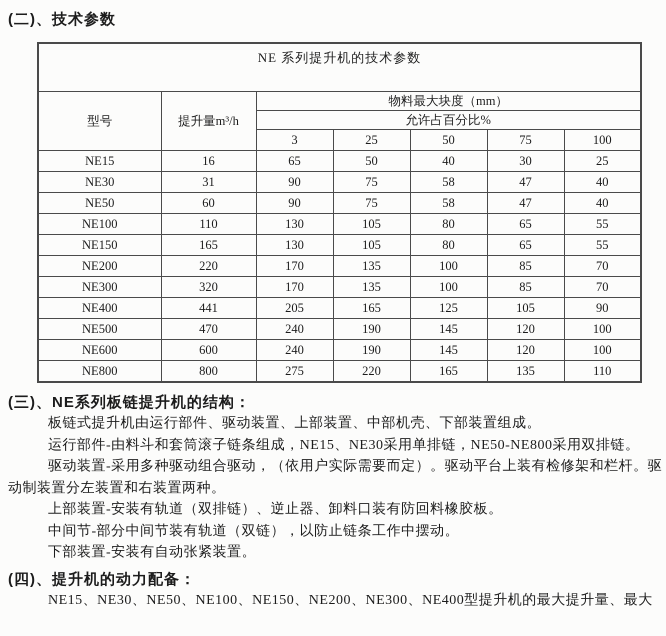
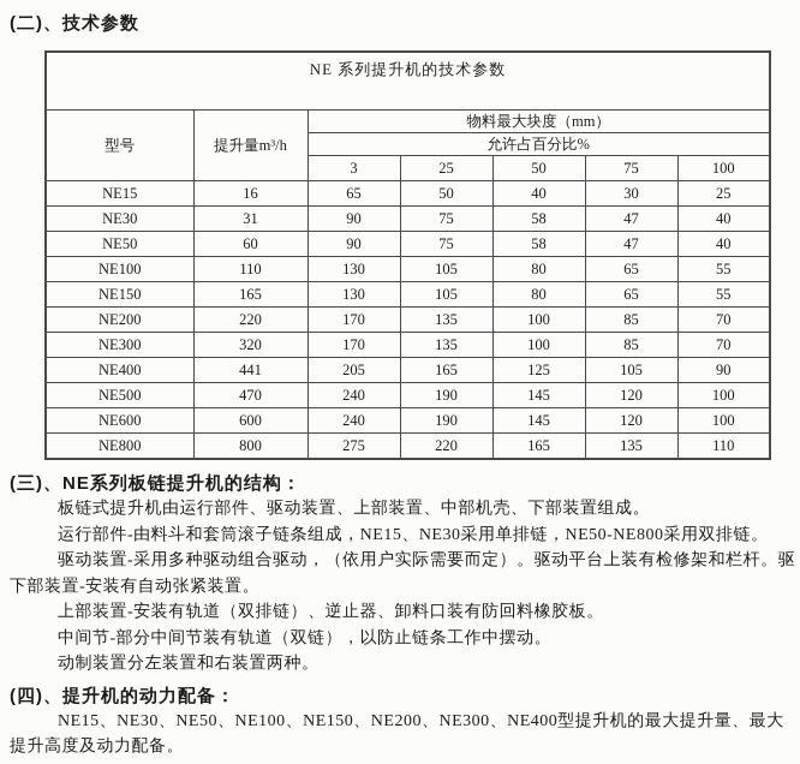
  (二)、技术参数
  NE 系列提升机的技术参数
  型号	提升量m³/h	物料最大块度（mm）
  允许占百分比%
  3	25	50	75	100
  NE15	16	65	50	40	30	25
  NE30	31	90	75	58	47	40
  NE50	60	90	75	58	47	40
  NE100	110	130	105	80	65	55
  NE150	165	130	105	80	65	55
  NE200	220	170	135	100	85	70
  NE300	320	170	135	100	85	70
  NE400	441	205	165	125	105	90
  NE500	470	240	190	145	120	100
  NE600	600	240	190	145	120	100
  NE800	800	275	220	165	135	110
  (三)、NE系列板链提升机的结构：
  板链式提升机由运行部件、驱动装置、上部装置、中部机壳、下部装置组成。
  运行部件-由料斗和套筒滚子链条组成，NE15、NE30采用单排链，NE50-NE800采用双排链。
  驱动装置-采用多种驱动组合驱动，（依用户实际需要而定）。驱动平台上装有检修架和栏杆。驱
- 动制装置分左装置和右装置两种。
+ 下部装置-安装有自动张紧装置。
  上部装置-安装有轨道（双排链）、逆止器、卸料口装有防回料橡胶板。
  中间节-部分中间节装有轨道（双链），以防止链条工作中摆动。
- 下部装置-安装有自动张紧装置。
+ 动制装置分左装置和右装置两种。
  (四)、提升机的动力配备：
  NE15、NE30、NE50、NE100、NE150、NE200、NE300、NE400型提升机的最大提升量、最大
+ 提升高度及动力配备。
